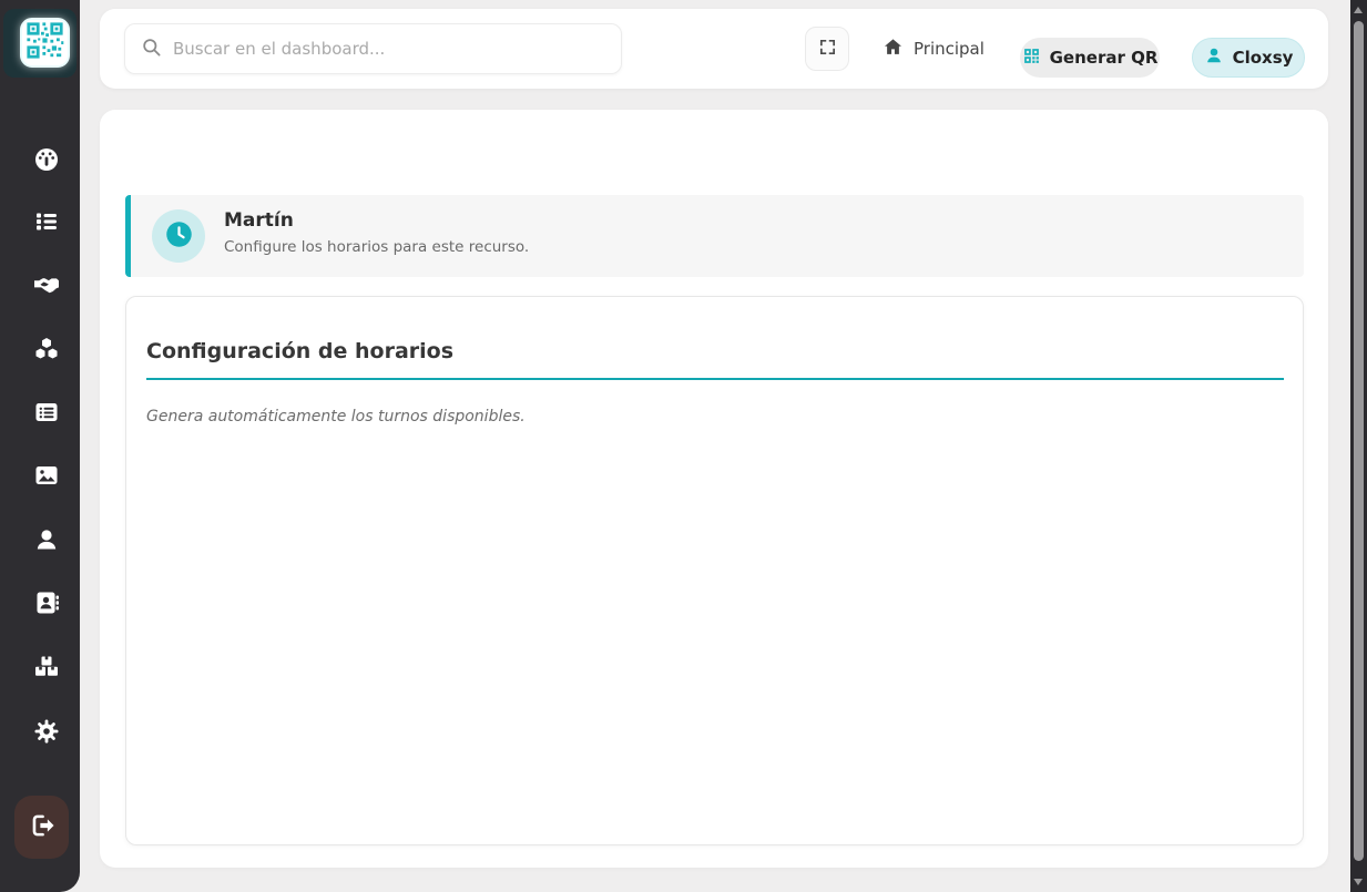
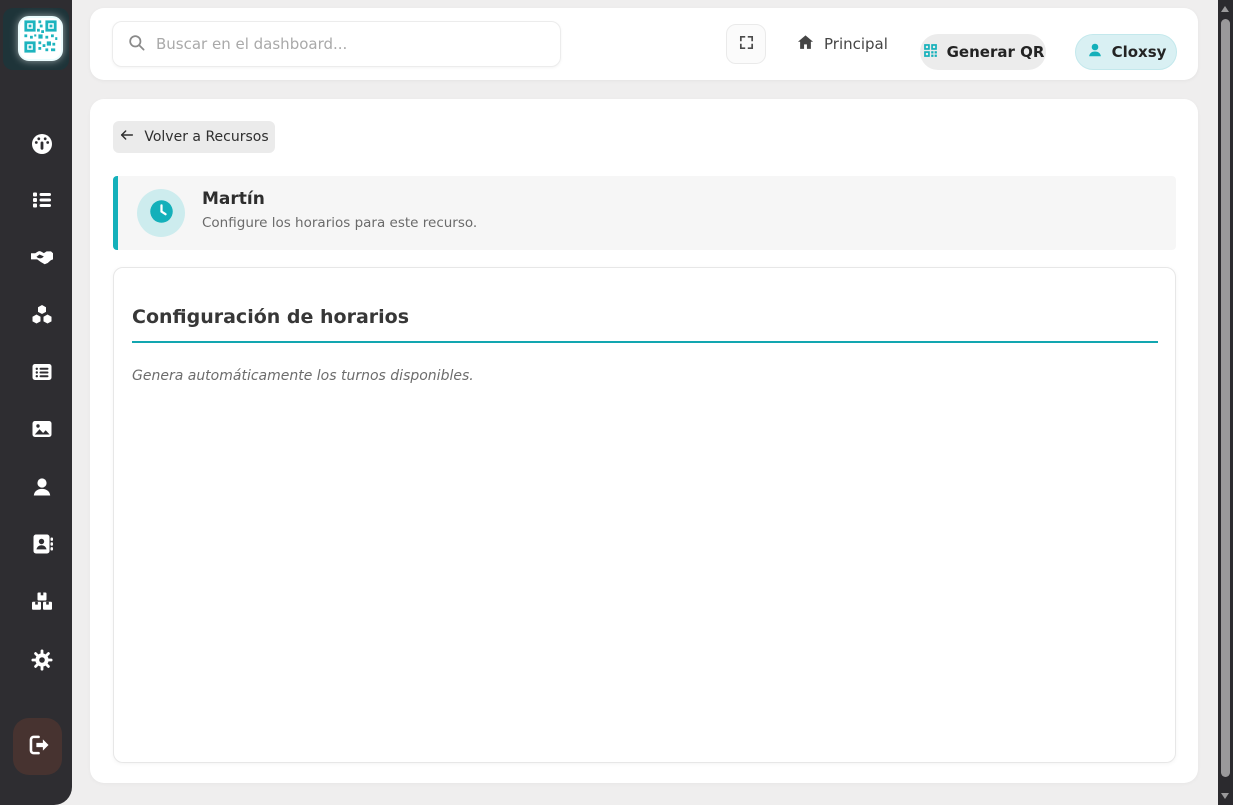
  Buscar en el dashboard...
  Principal
  Generar QR
  Cloxsy
+ Volver a Recursos
  Martín
  Configure los horarios para este recurso.
  Configuración de horarios
  Genera automáticamente los turnos disponibles.
